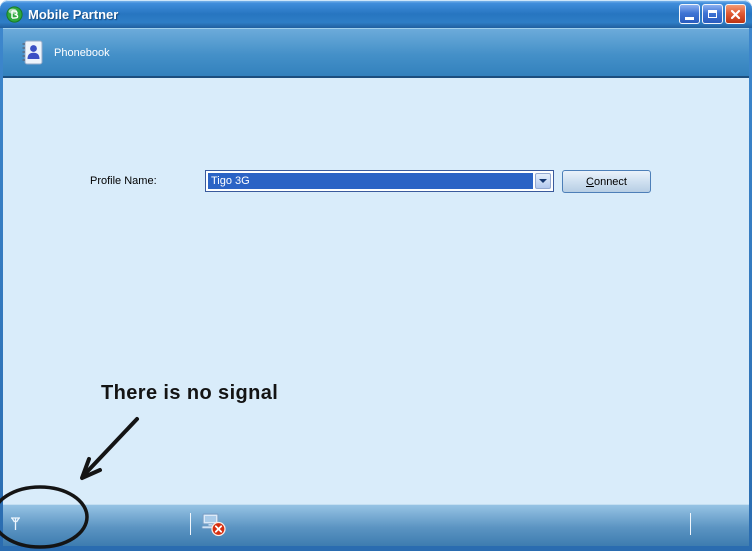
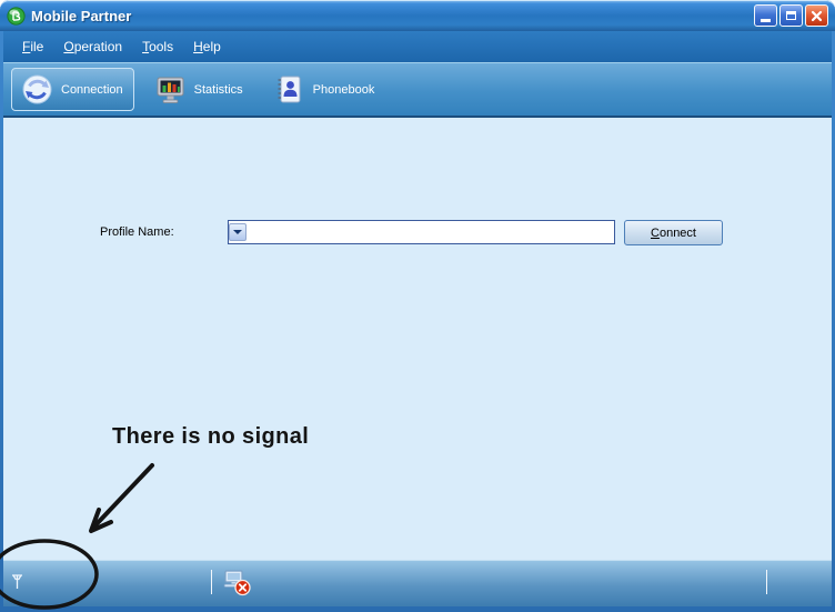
  Mobile Partner
+ File
+ Operation
+ Tools
+ Help
+ Connection
+ Statistics
  Phonebook
  Profile Name:
- Tigo 3G
  Connect
  There is no signal
